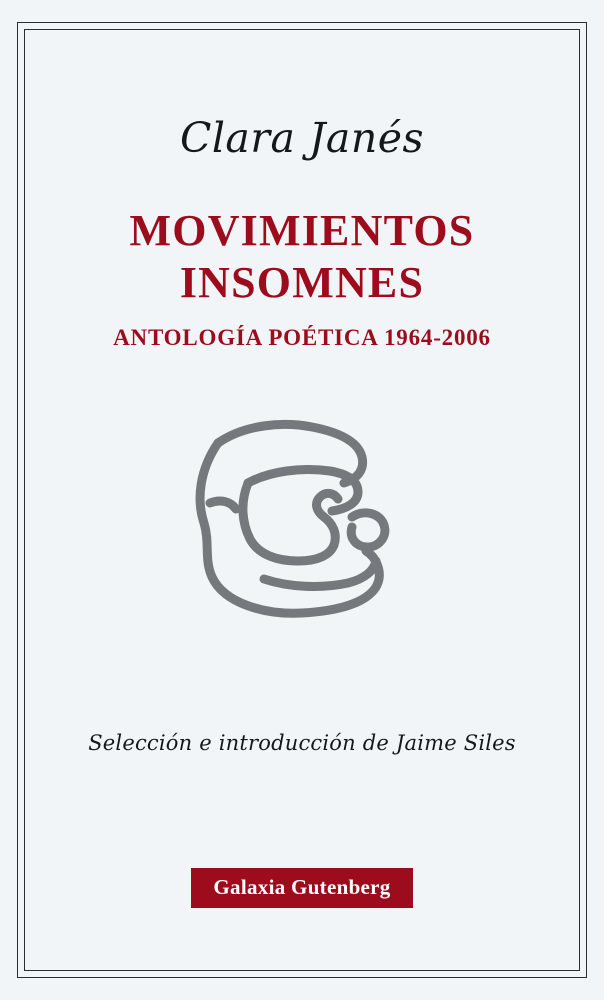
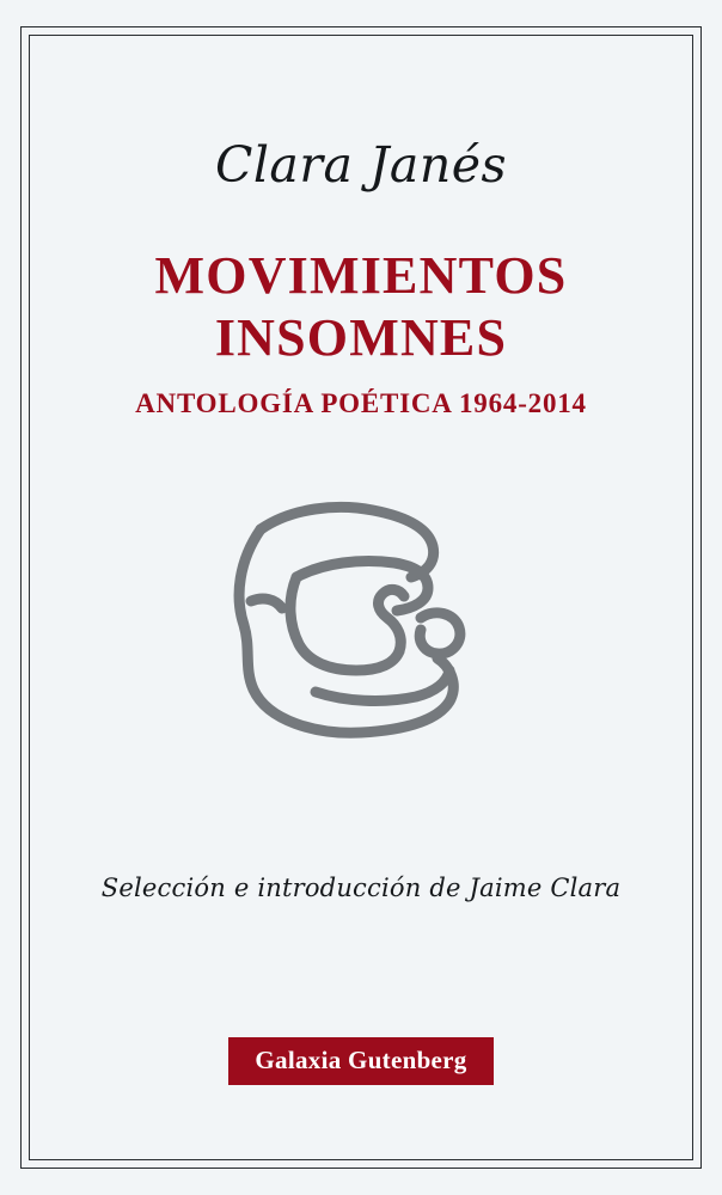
  Clara Janés
  MOVIMIENTOS
  INSOMNES
- ANTOLOGÍA POÉTICA 1964-2006
+ ANTOLOGÍA POÉTICA 1964-2014
- Selección e introducción de Jaime Siles
+ Selección e introducción de Jaime Clara
  Galaxia Gutenberg
